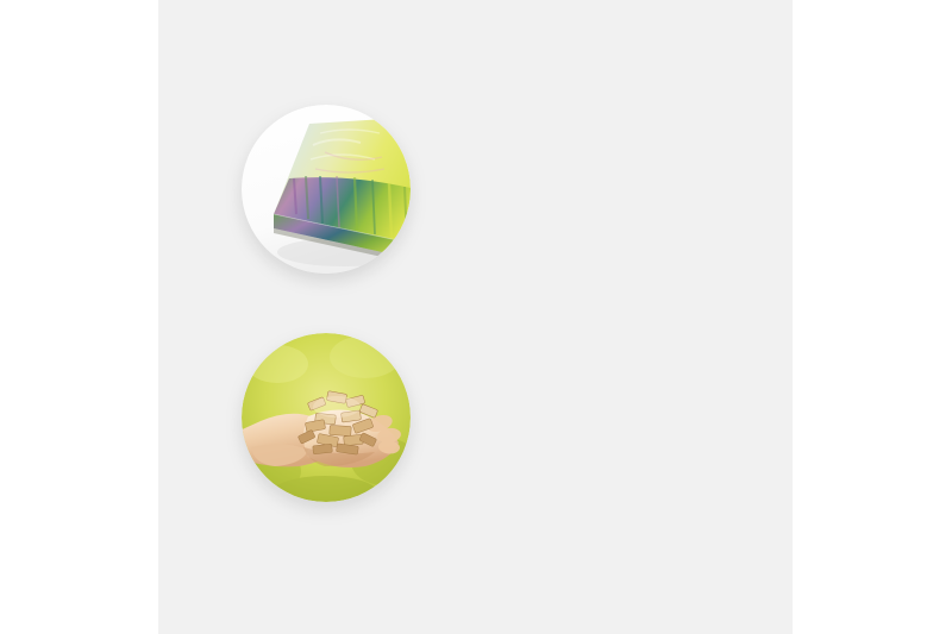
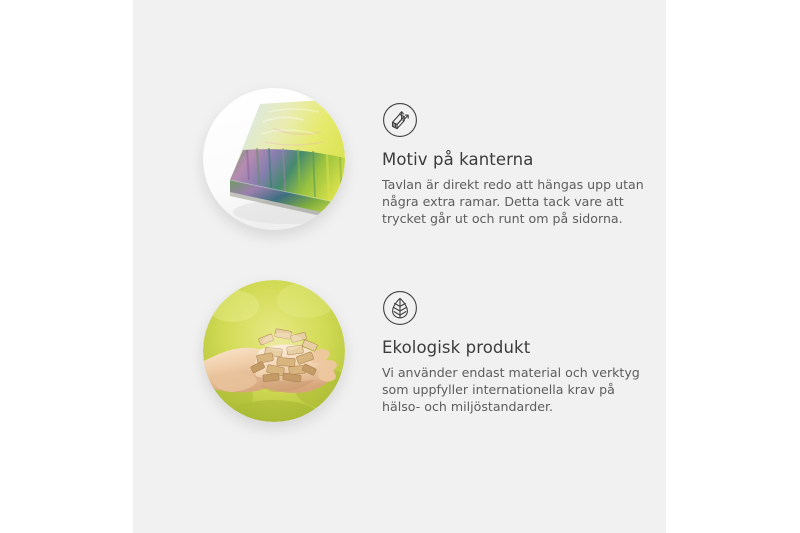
+ Motiv på kanterna
+ Tavlan är direkt redo att hängas upp utan några extra ramar. Detta tack vare att trycket går ut och runt om på sidorna.
+ Ekologisk produkt
+ Vi använder endast material och verktyg som uppfyller internationella krav på hälso- och miljöstandarder.
